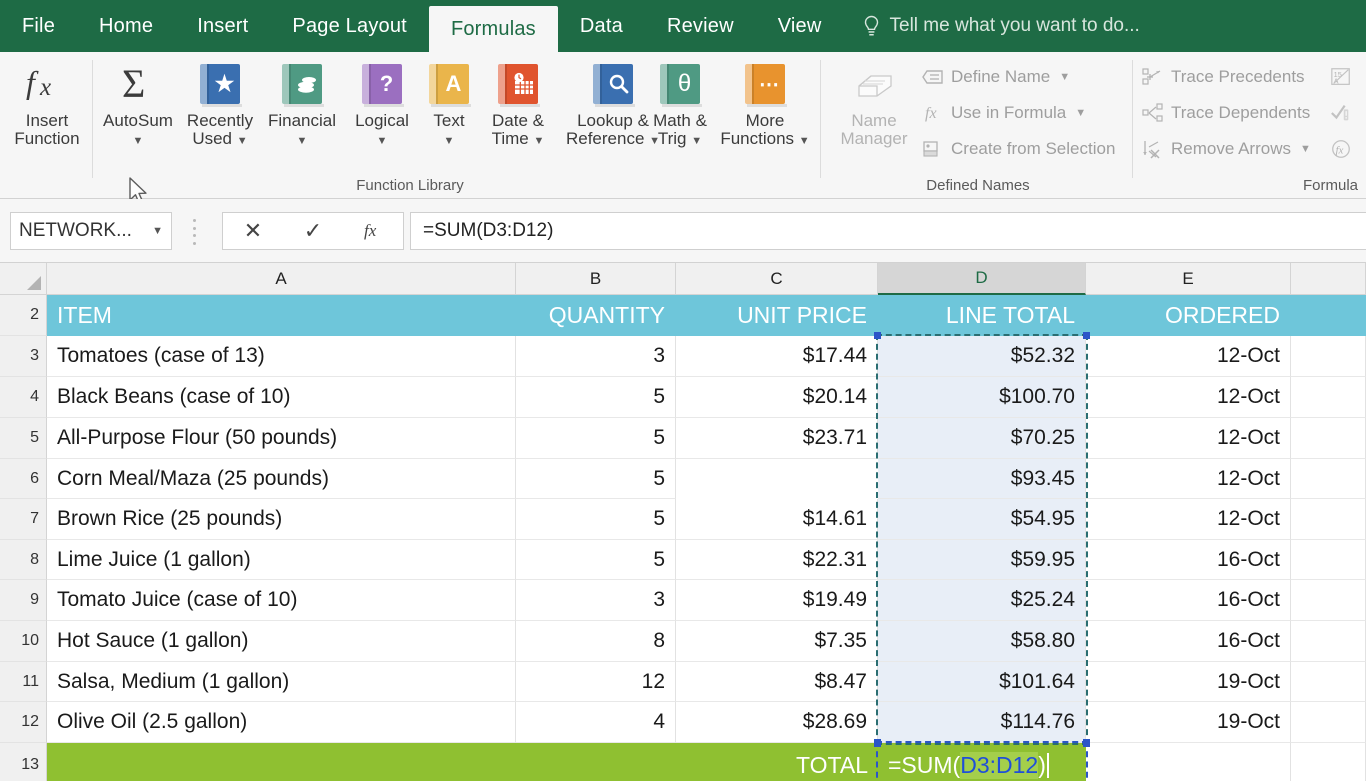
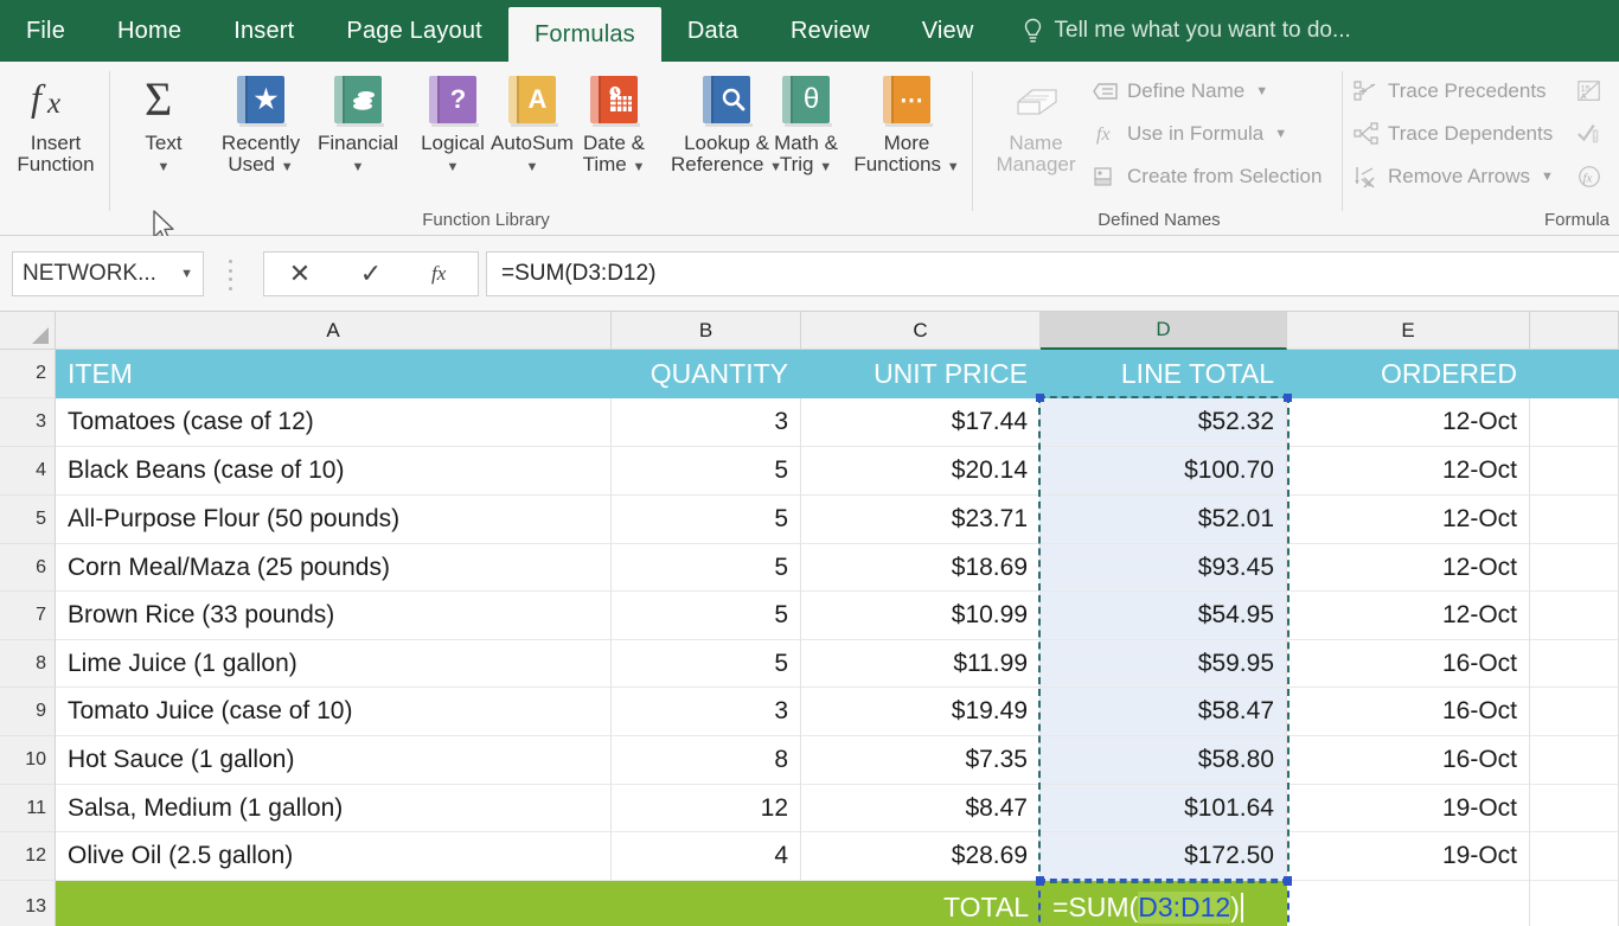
  File
  Home
  Insert
  Page Layout
  Formulas
  Data
  Review
  View
  Tell me what you want to do...
  f
  x
  Insert
  Function
  Σ
- AutoSum
+ Text
  ▼
  ★
  Recently
  Used ▼
  Financial
  ▼
  ?
  Logical
  ▼
  A
- Text
+ AutoSum
  ▼
  Date &
  Time ▼
  Lookup &
  Reference ▼
  θ
  Math &
  Trig ▼
  ⋯
  More
  Functions ▼
  Function Library
  Name
  Manager
  Define Name
  ▼
  fx
  Use in Formula
  ▼
  Create from Selection
  Defined Names
  Trace Precedents
  Trace Dependents
  Remove Arrows
  ▼
  15
  fx
  Formula
  NETWORK...
  ▼
  ✕
  ✓
  fx
  =SUM(D3:D12)
  A
  B
  C
  D
  E
  2
  3
  4
  5
  6
  7
  8
  9
  10
  11
  12
  13
  ITEM
  QUANTITY
  UNIT PRICE
  LINE TOTAL
  ORDERED
- Tomatoes (case of 13)
+ Tomatoes (case of 12)
  3
  $17.44
  $52.32
  12-Oct
  Black Beans (case of 10)
  5
  $20.14
  $100.70
  12-Oct
  All-Purpose Flour (50 pounds)
  5
  $23.71
- $70.25
+ $52.01
  12-Oct
  Corn Meal/Maza (25 pounds)
  5
+ $18.69
  $93.45
  12-Oct
- Brown Rice (25 pounds)
+ Brown Rice (33 pounds)
  5
- $14.61
+ $10.99
  $54.95
  12-Oct
  Lime Juice (1 gallon)
  5
- $22.31
+ $11.99
  $59.95
  16-Oct
  Tomato Juice (case of 10)
  3
  $19.49
- $25.24
+ $58.47
  16-Oct
  Hot Sauce (1 gallon)
  8
  $7.35
  $58.80
  16-Oct
  Salsa, Medium (1 gallon)
  12
  $8.47
  $101.64
  19-Oct
  Olive Oil (2.5 gallon)
  4
  $28.69
- $114.76
+ $172.50
  19-Oct
  TOTAL
  =SUM(
  D3:D12
  )
